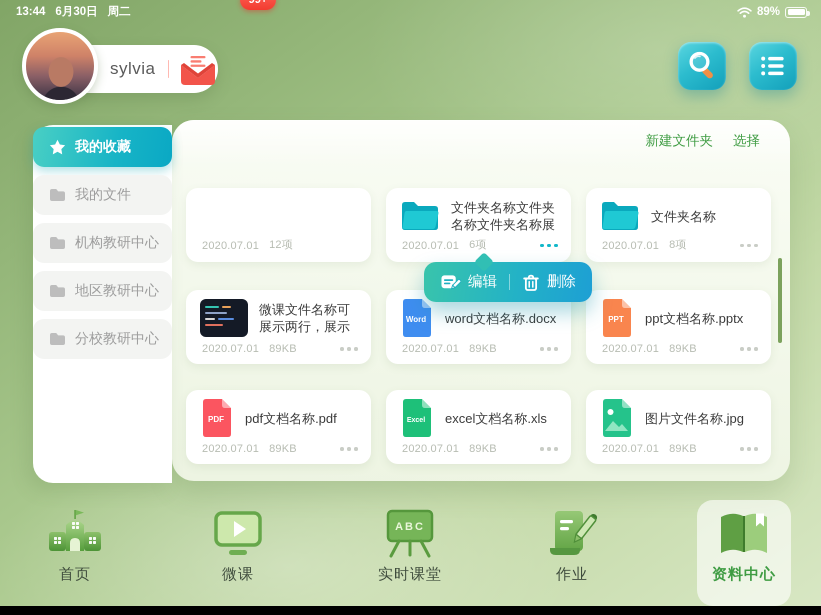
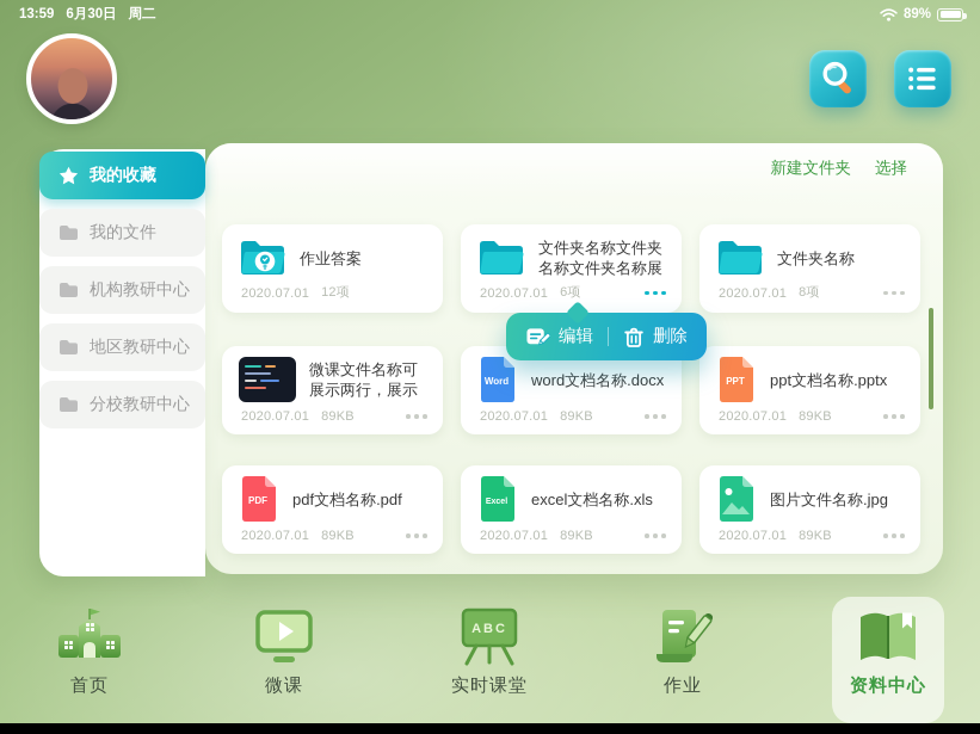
- 13:44 6月30日 周二
+ 13:59 6月30日 周二
  89%
- sylvia
- 99+
  新建文件夹
  选择
  我的收藏
  我的文件
  机构教研中心
  地区教研中心
  分校教研中心
+ 作业答案
  2020.07.01
  12项
  文件夹名称文件夹名称文件夹名称展
  2020.07.01
  6项
  文件夹名称
  2020.07.01
  8项
  2020.07.01
  89KB
  Word
  word文档名称.docx
  2020.07.01
  89KB
  PPT
  ppt文档名称.pptx
  2020.07.01
  89KB
  PDF
  pdf文档名称.pdf
  2020.07.01
  89KB
  excel文档名称.xls
  2020.07.01
  89KB
  图片文件名称.jpg
  2020.07.01
  89KB
  编辑
  删除
  首页
  微课
  ABC
  实时课堂
  作业
  资料中心
